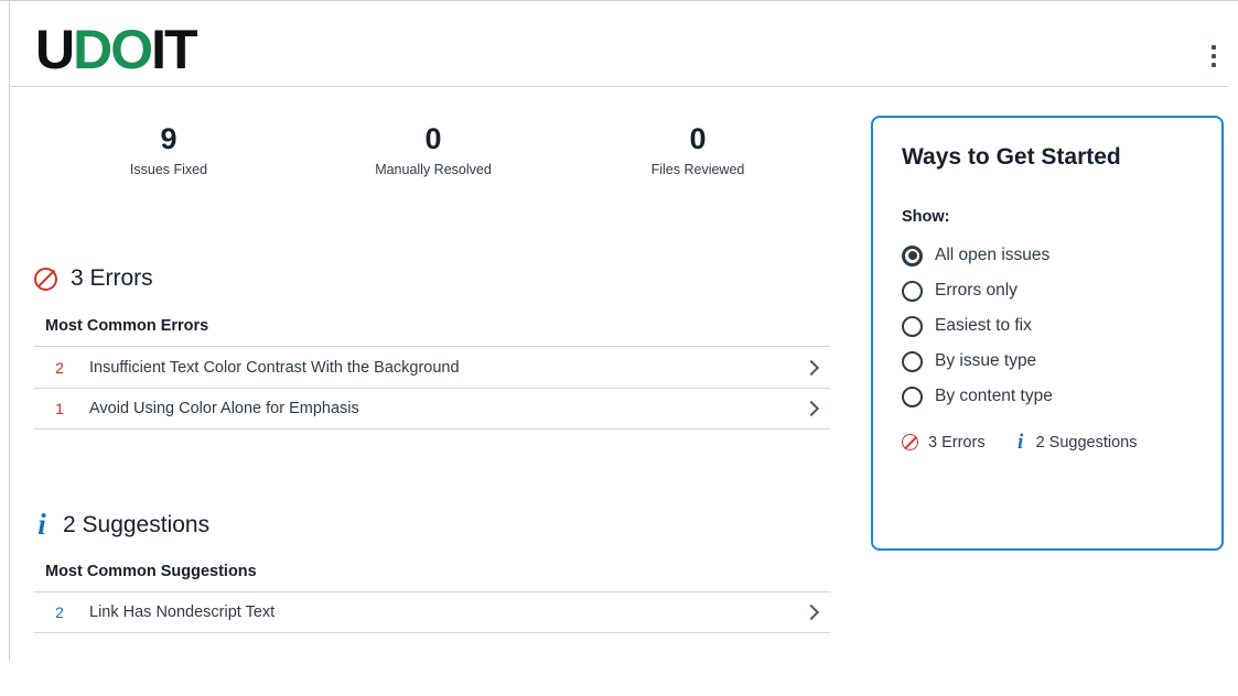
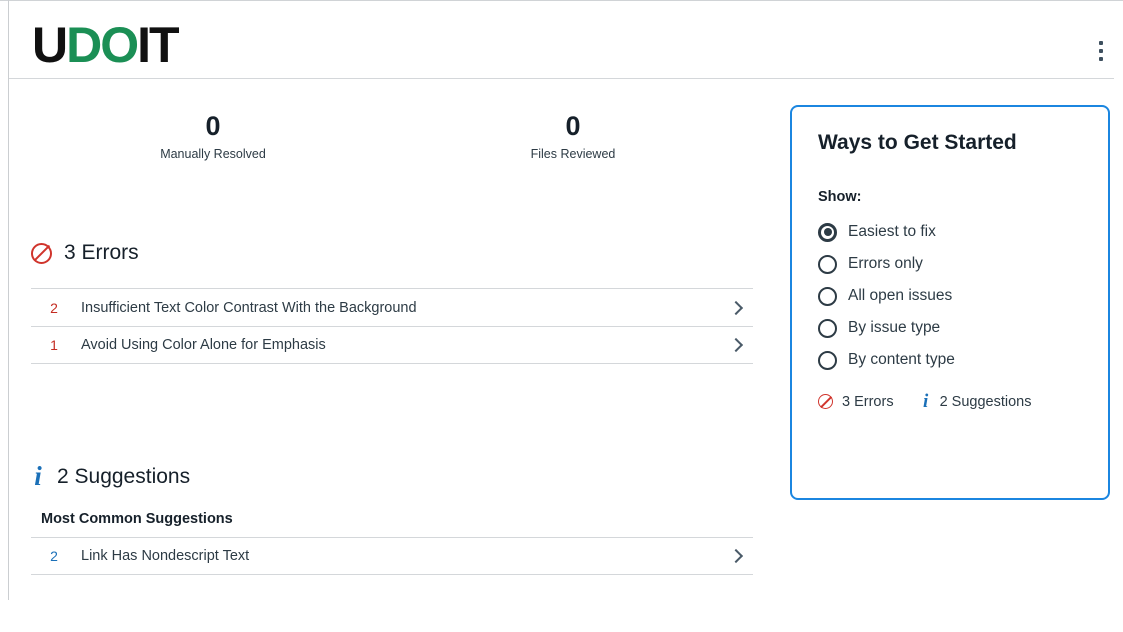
  UDOIT
- 9
- Issues Fixed
  0
  Manually Resolved
  0
  Files Reviewed
  3 Errors
- Most Common Errors
  2
  Insufficient Text Color Contrast With the Background
  1
  Avoid Using Color Alone for Emphasis
  i
  2 Suggestions
  Most Common Suggestions
  2
  Link Has Nondescript Text
  Ways to Get Started
  Show:
- All open issues
+ Easiest to fix
  Errors only
- Easiest to fix
+ All open issues
  By issue type
  By content type
  3 Errors
  i
  2 Suggestions
